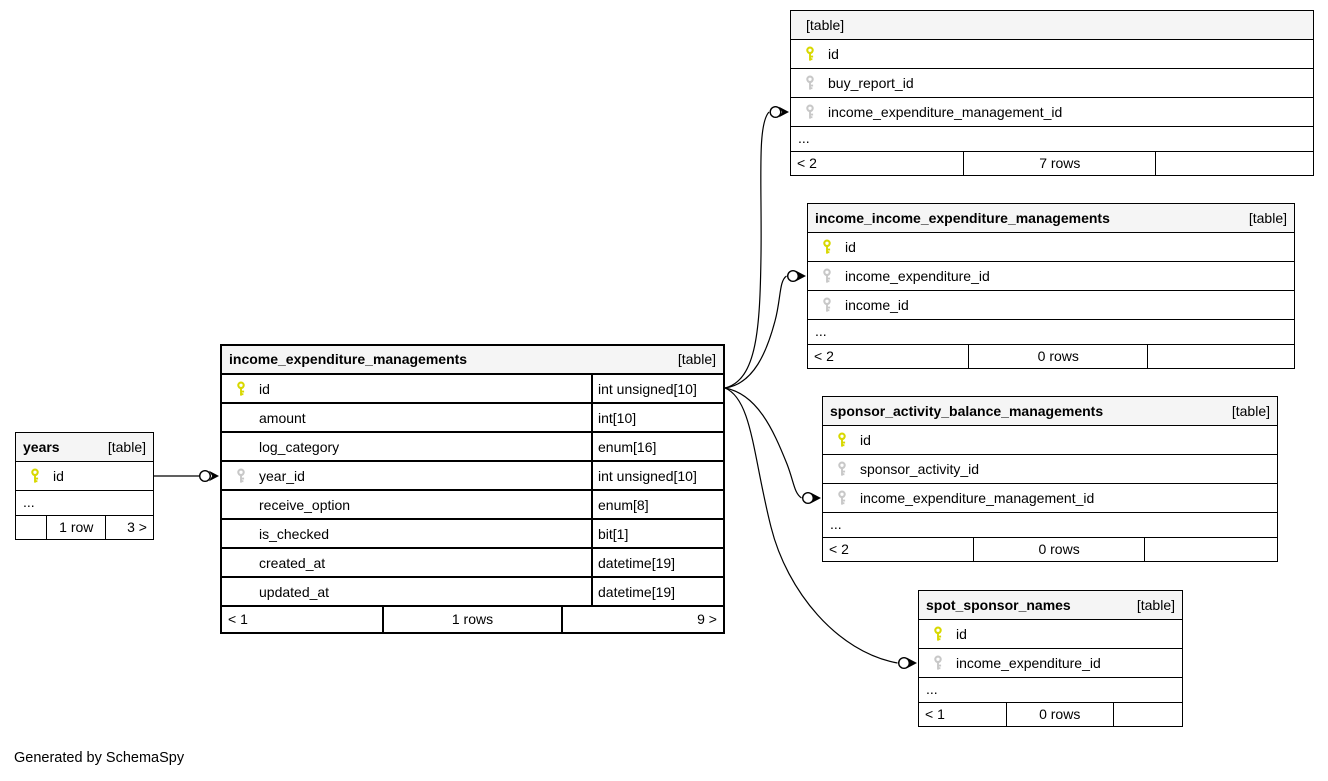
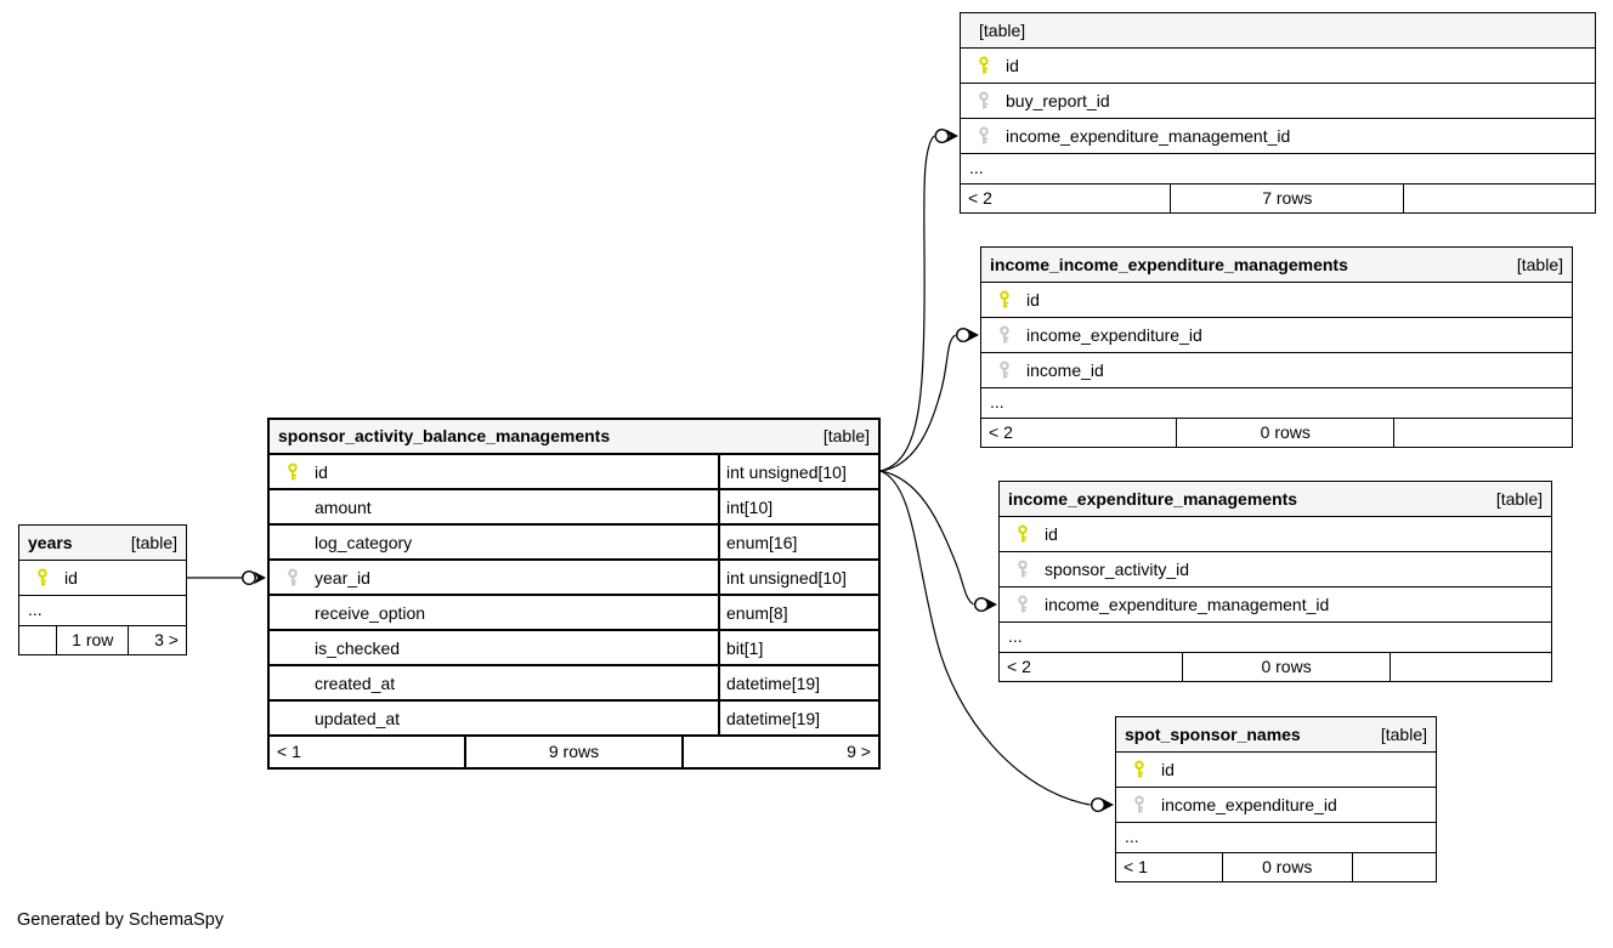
  years
  [table]
  id
  ...
  1 row
  3 >
- income_expenditure_managements
+ sponsor_activity_balance_managements
  [table]
  id
  int unsigned[10]
  amount
  int[10]
  log_category
  enum[16]
  year_id
  int unsigned[10]
  receive_option
  enum[8]
  is_checked
  bit[1]
  created_at
  datetime[19]
  updated_at
  datetime[19]
  < 1
- 1 rows
+ 9 rows
  9 >
  [table]
  id
  buy_report_id
  income_expenditure_management_id
  ...
  < 2
  7 rows
  income_income_expenditure_managements
  [table]
  id
  income_expenditure_id
  income_id
  ...
  < 2
  0 rows
- sponsor_activity_balance_managements
+ income_expenditure_managements
  [table]
  id
  sponsor_activity_id
  income_expenditure_management_id
  ...
  < 2
  0 rows
  spot_sponsor_names
  [table]
  id
  income_expenditure_id
  ...
  < 1
  0 rows
  Generated by SchemaSpy
